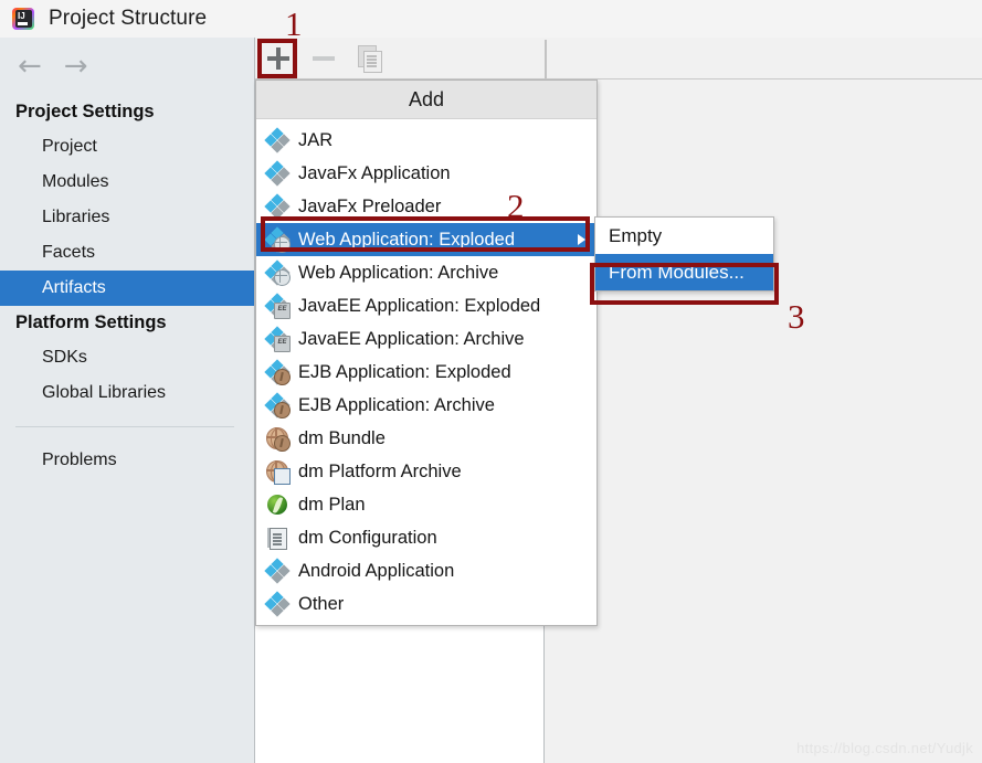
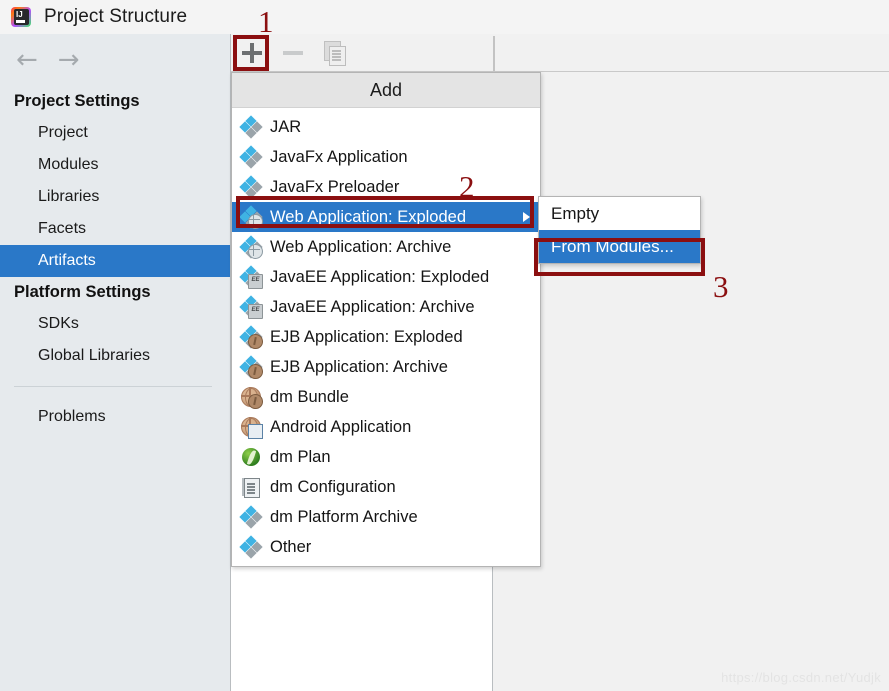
  IJ
  Project Structure
  ←
  →
  Project Settings
  Project
  Modules
  Libraries
  Facets
  Artifacts
  Platform Settings
  SDKs
  Global Libraries
  Problems
  Add
  JAR
  JavaFx Application
  JavaFx Preloader
  Web Application: Exploded
  Web Application: Archive
  JavaEE Application: Exploded
  JavaEE Application: Archive
  EJB Application: Exploded
  EJB Application: Archive
  dm Bundle
- dm Platform Archive
+ Android Application
  dm Plan
  dm Configuration
- Android Application
+ dm Platform Archive
  Other
  Empty
  From Modules...
  1
  2
  3
